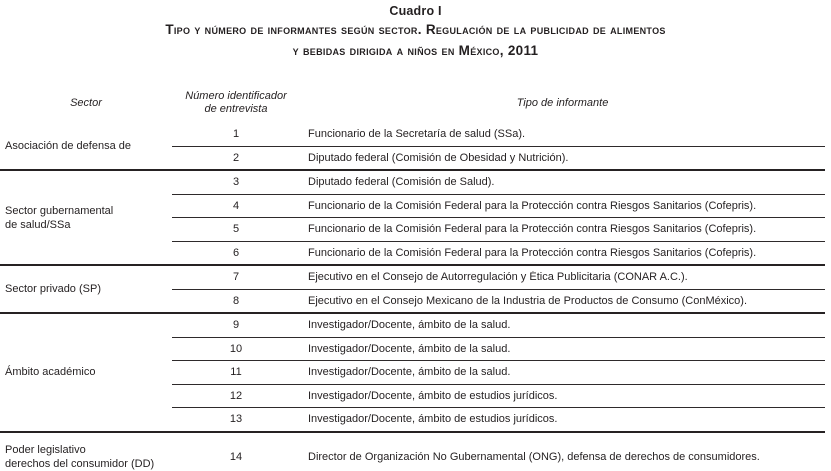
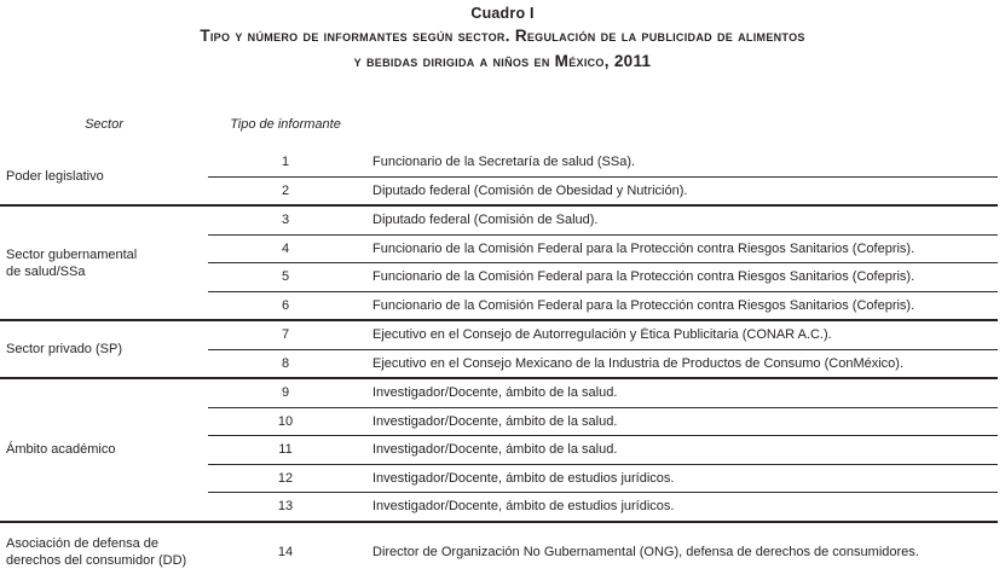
  Cuadro I
  Tipo y número de informantes según sector. Regulación de la publicidad de alimentos
  y bebidas dirigida a niños en México, 2011
  Sector
- Número identificador
- de entrevista
  Tipo de informante
- Asociación de defensa de
+ Poder legislativo
  1
  Funcionario de la Secretaría de salud (SSa).
  2
  Diputado federal (Comisión de Obesidad y Nutrición).
  Sector gubernamental
  de salud/SSa
  3
  Diputado federal (Comisión de Salud).
  4
  Funcionario de la Comisión Federal para la Protección contra Riesgos Sanitarios (Cofepris).
  5
  Funcionario de la Comisión Federal para la Protección contra Riesgos Sanitarios (Cofepris).
  6
  Funcionario de la Comisión Federal para la Protección contra Riesgos Sanitarios (Cofepris).
  Sector privado (SP)
  7
  Ejecutivo en el Consejo de Autorregulación y Ética Publicitaria (CONAR A.C.).
  8
  Ejecutivo en el Consejo Mexicano de la Industria de Productos de Consumo (ConMéxico).
  Ámbito académico
  9
  Investigador/Docente, ámbito de la salud.
  10
  Investigador/Docente, ámbito de la salud.
  11
  Investigador/Docente, ámbito de la salud.
  12
  Investigador/Docente, ámbito de estudios jurídicos.
  13
  Investigador/Docente, ámbito de estudios jurídicos.
- Poder legislativo
+ Asociación de defensa de
  derechos del consumidor (DD)
  14
  Director de Organización No Gubernamental (ONG), defensa de derechos de consumidores.
